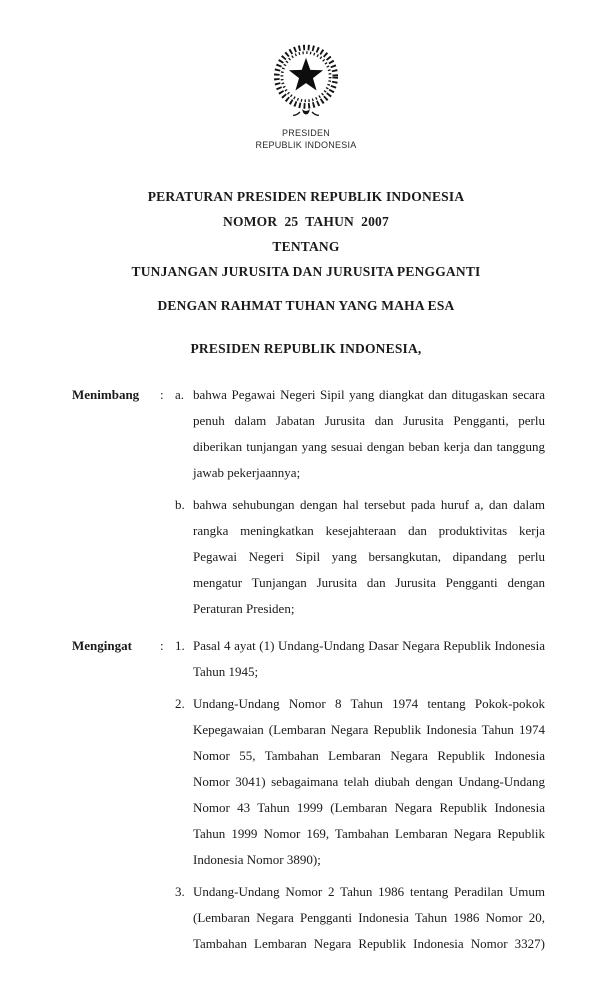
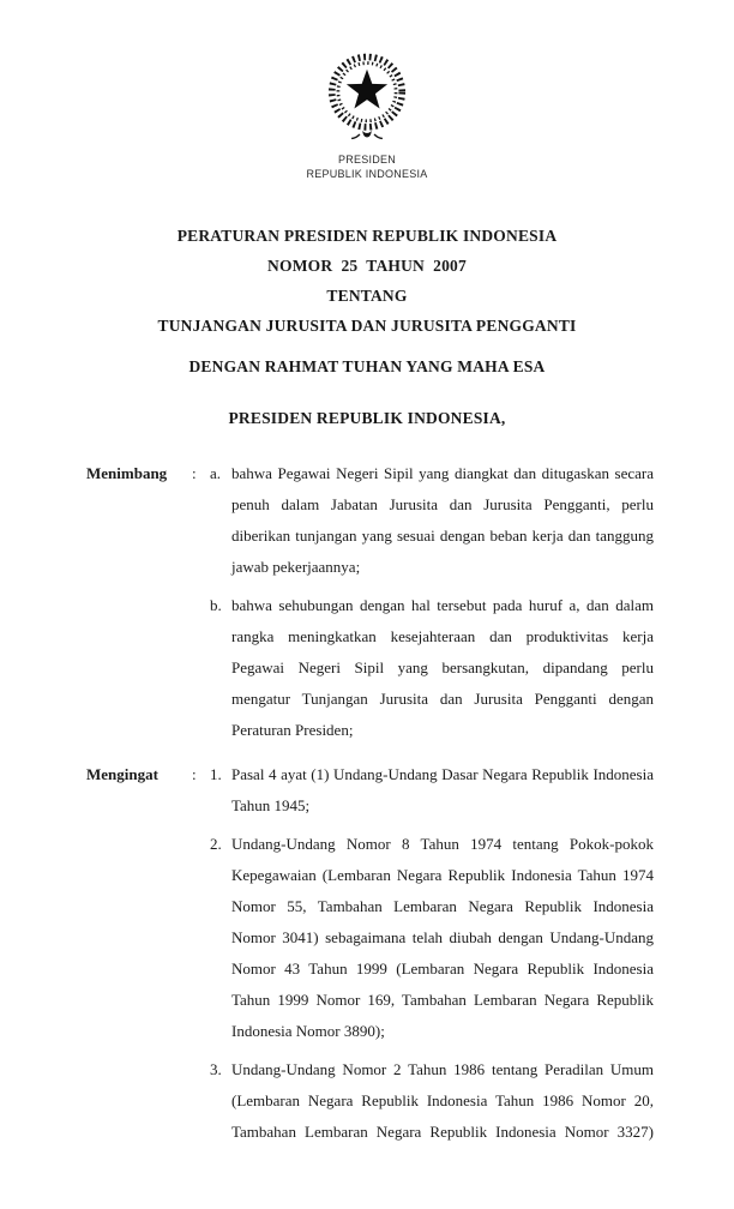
  PRESIDEN
  REPUBLIK INDONESIA
  PERATURAN PRESIDEN REPUBLIK INDONESIA
  NOMOR 25 TAHUN 2007
  TENTANG
  TUNJANGAN JURUSITA DAN JURUSITA PENGGANTI
  DENGAN RAHMAT TUHAN YANG MAHA ESA
  PRESIDEN REPUBLIK INDONESIA,
  Menimbang
  :
  a.
  bahwa Pegawai Negeri Sipil yang diangkat dan ditugaskan secara penuh dalam Jabatan Jurusita dan Jurusita Pengganti, perlu diberikan tunjangan yang sesuai dengan beban kerja dan tanggung jawab pekerjaannya;
  b.
  bahwa sehubungan dengan hal tersebut pada huruf a, dan dalam rangka meningkatkan kesejahteraan dan produktivitas kerja Pegawai Negeri Sipil yang bersangkutan, dipandang perlu mengatur Tunjangan Jurusita dan Jurusita Pengganti dengan Peraturan Presiden;
  Mengingat
  :
  1.
  Pasal 4 ayat (1) Undang-Undang Dasar Negara Republik Indonesia Tahun 1945;
  2.
  Undang-Undang Nomor 8 Tahun 1974 tentang Pokok-pokok Kepegawaian (Lembaran Negara Republik Indonesia Tahun 1974 Nomor 55, Tambahan Lembaran Negara Republik Indonesia Nomor 3041) sebagaimana telah diubah dengan Undang-Undang Nomor 43 Tahun 1999 (Lembaran Negara Republik Indonesia Tahun 1999 Nomor 169, Tambahan Lembaran Negara Republik Indonesia Nomor 3890);
  3.
- Undang-Undang Nomor 2 Tahun 1986 tentang Peradilan Umum (Lembaran Negara Pengganti Indonesia Tahun 1986 Nomor 20, Tambahan Lembaran Negara Republik Indonesia Nomor 3327)
+ Undang-Undang Nomor 2 Tahun 1986 tentang Peradilan Umum (Lembaran Negara Republik Indonesia Tahun 1986 Nomor 20, Tambahan Lembaran Negara Republik Indonesia Nomor 3327)
